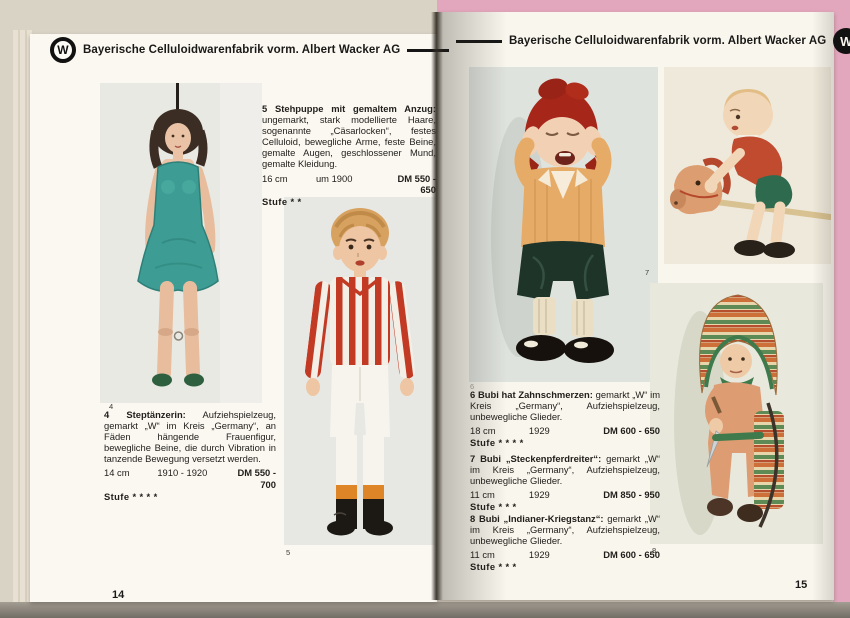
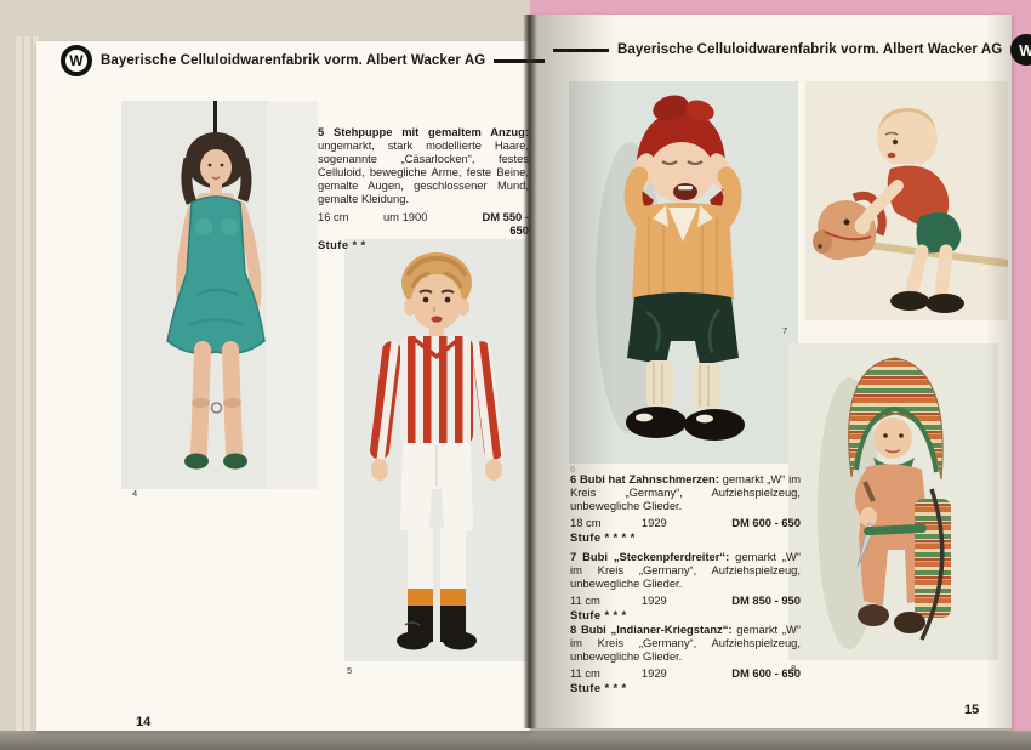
  W
  Bayerische Celluloidwarenfabrik vorm. Albert Wacker AG
  Bayerische Celluloidwarenfabrik vorm. Albert Wacker
  W
  4
- 4 Steptänzerin: Aufziehspielzeug, gemarkt „W“ im Kreis „Germany“, an Fäden hängende Frauenfigur, bewegliche Beine, die durch Vibration in tanzende Bewegung versetzt werden.
- 14 cm
- 1910 - 1920
- DM 550 - 700
- Stufe * * * *
  5 Stehpuppe mit gemaltem Anzug ungemarkt, stark modellierte Haar sogenannte „Cäsarlocken“, feste Celluloid, bewegliche Arme, feste Bein gemalte Augen, geschlossener Mun gemalte Kleidung.
  16 cm
  um 1900
  DM 550 65
  Stufe * *
  5
  14
  7
  8
  at Zahnschmerzen: gemarkt „W“ im „Germany“, Aufziehspielzeug, liche Glieder.
  1929
  DM 600 - 650
  „Steckenpferdreiter“: gemarkt „W“ is „Germany“, Aufziehspielzeug, liche Glieder.
  1929
  DM 850 - 950
  Indianer-Kriegstanz“: gemarkt „W“ is „Germany“, Aufziehspielzeug, liche Glieder.
  1929
  DM 600 - 650
  15
